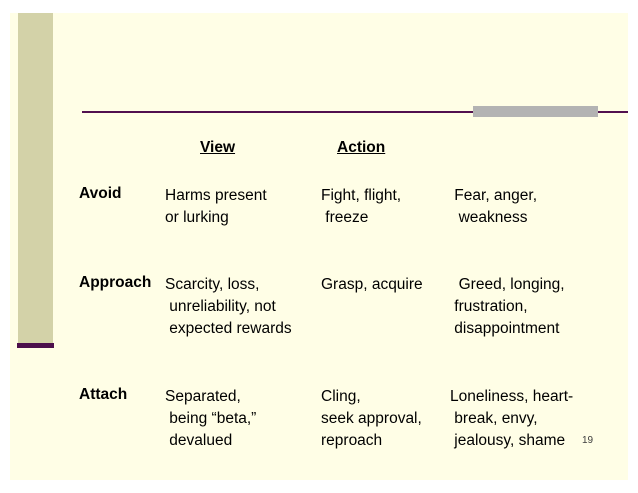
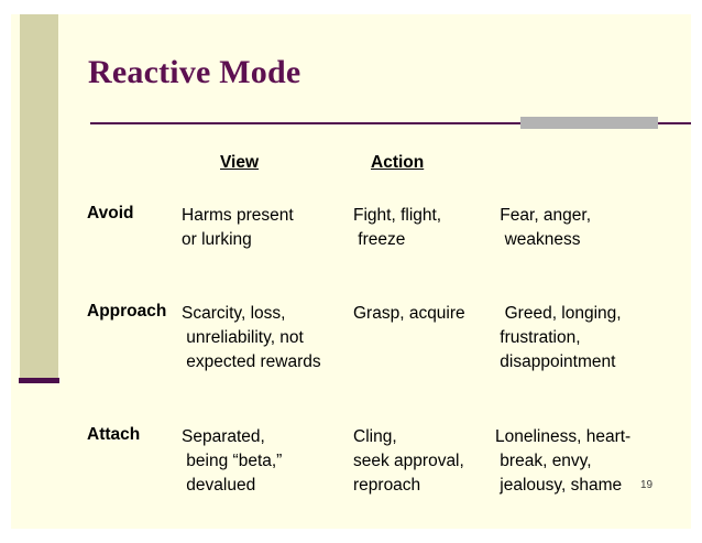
+ Reactive Mode
  View
  Action
  Avoid
  Harms present
  or lurking
  Fight, flight,
  freeze
  Fear, anger,
  weakness
  Approach
  Scarcity, loss,
  unreliability, not
  expected rewards
  Grasp, acquire
  Greed, longing,
  frustration,
  disappointment
  Attach
  Separated,
  being “beta,”
  devalued
  Cling,
  seek approval,
  reproach
  Loneliness, heart-
  break, envy,
  jealousy, shame
  19
